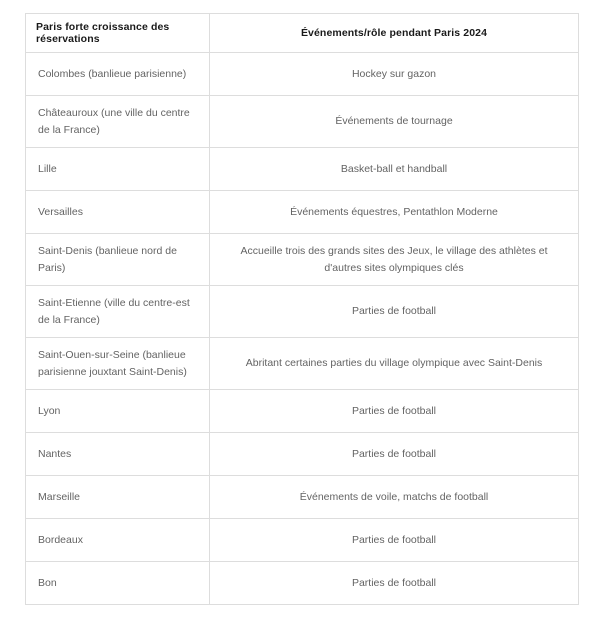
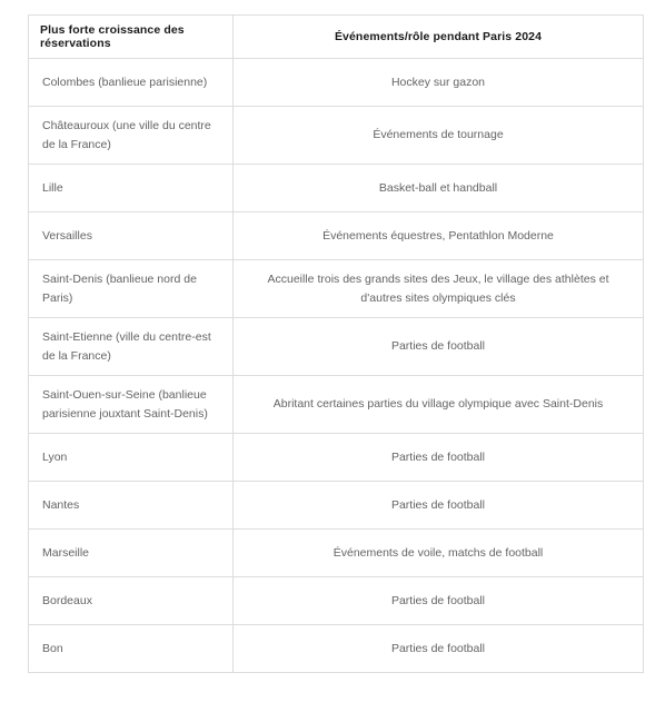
- Paris forte croissance des réservations	Événements/rôle pendant Paris 2024
+ Plus forte croissance des réservations	Événements/rôle pendant Paris 2024
  Colombes (banlieue parisienne)	Hockey sur gazon
  Châteauroux (une ville du centre de la France)	Événements de tournage
  Lille	Basket-ball et handball
  Versailles	Événements équestres, Pentathlon Moderne
  Saint-Denis (banlieue nord de Paris)	Accueille trois des grands sites des Jeux, le village des athlètes et d'autres sites olympiques clés
  Saint-Etienne (ville du centre-est de la France)	Parties de football
  Saint-Ouen-sur-Seine (banlieue parisienne jouxtant Saint-Denis)	Abritant certaines parties du village olympique avec Saint-Denis
  Lyon	Parties de football
  Nantes	Parties de football
  Marseille	Événements de voile, matchs de football
  Bordeaux	Parties de football
  Bon	Parties de football
